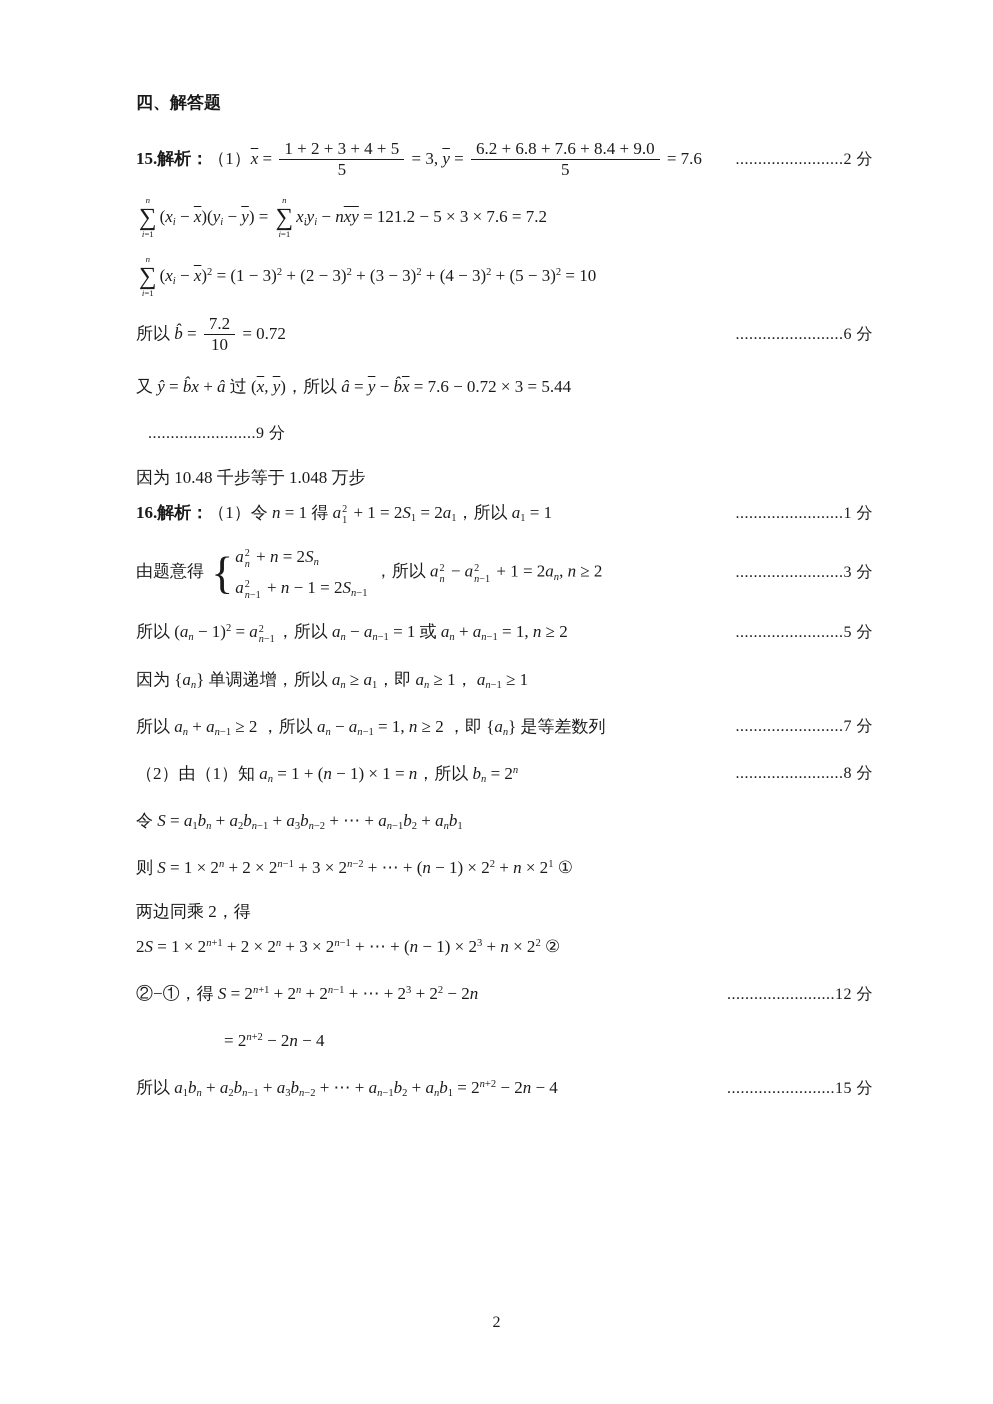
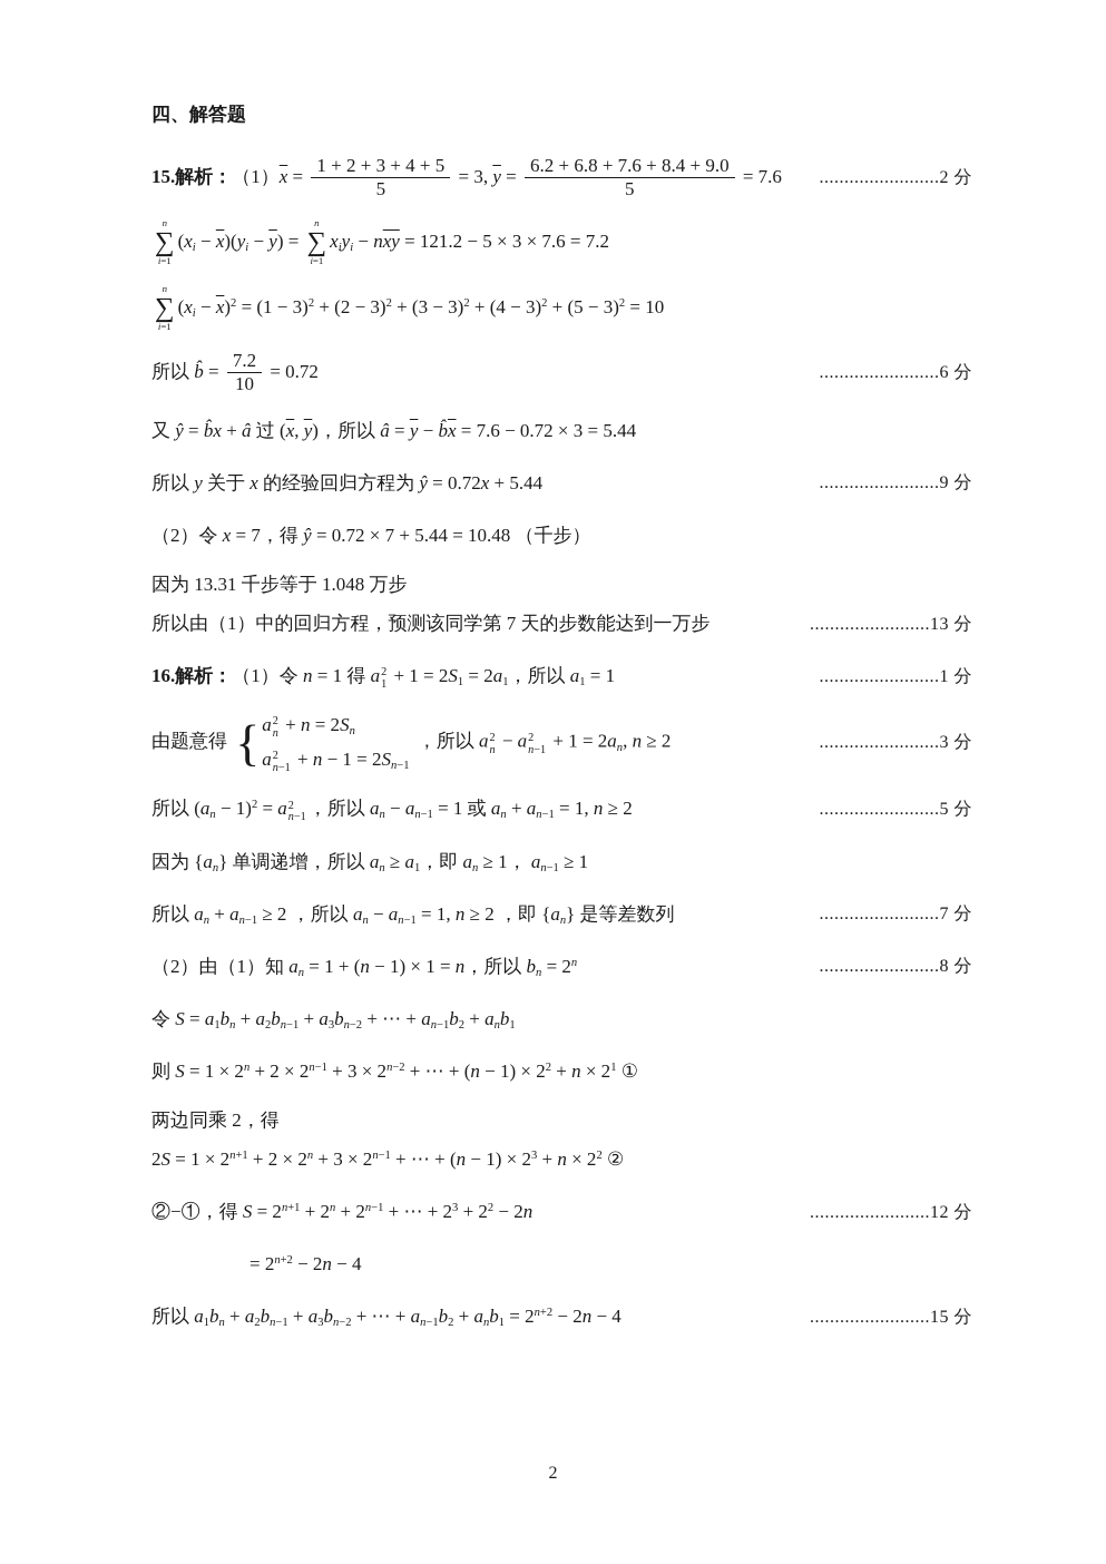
  四、解答题
  15.解析：（1）x =
  1 + 2 + 3 + 4 + 5
  5
  = 3, y =
  6.2 + 6.8 + 7.6 + 8.4 + 9.0
  5
  = 7.6
  ........................2 分
  n
  ∑
  i=1
  (xi − x)(yi − y) =
  n
  ∑
  i=1
  xiyi − nxy = 121.2 − 5 × 3 × 7.6 = 7.2
  n
  ∑
  i=1
  (xi − x)2 = (1 − 3)2 + (2 − 3)2 + (3 − 3)2 + (4 − 3)2 + (5 − 3)2 = 10
  所以 b̂ =
  7.2
  10
  = 0.72
  ........................6 分
  又 ŷ = b̂x + â 过 (x, y)，所以 â = y − b̂x = 7.6 − 0.72 × 3 = 5.44
+ 所以 y 关于 x 的经验回归方程为 ŷ = 0.72x + 5.44
  ........................9 分
+ （2）令 x = 7，得 ŷ = 0.72 × 7 + 5.44 = 10.48 （千步）
- 因为 10.48 千步等于 1.048 万步
+ 因为 13.31 千步等于 1.048 万步
+ 所以由（1）中的回归方程，预测该同学第 7 天的步数能达到一万步
+ ........................13 分
  16.解析：（1）令 n = 1 得 a
  2
  1
  + 1 = 2S1 = 2a1，所以 a1 = 1
  ........................1 分
  由题意得
  {
  a
  2
  n
  + n = 2Sn
  a
  2
  n−1
  + n − 1 = 2Sn−1
  ，所以 a
  2
  n
  − a
  2
  n−1
  + 1 = 2an, n ≥ 2
  ........................3 分
  所以 (an − 1)2 = a
  2
  n−1
  ，所以 an − an−1 = 1 或 an + an−1 = 1, n ≥ 2
  ........................5 分
  因为 {an} 单调递增，所以 an ≥ a1，即 an ≥ 1， an−1 ≥ 1
  所以 an + an−1 ≥ 2 ，所以 an − an−1 = 1, n ≥ 2 ，即 {an} 是等差数列
  ........................7 分
  （2）由（1）知 an = 1 + (n − 1) × 1 = n，所以 bn = 2n
  ........................8 分
  令 S = a1bn + a2bn−1 + a3bn−2 + ⋯ + an−1b2 + anb1
  则 S = 1 × 2n + 2 × 2n−1 + 3 × 2n−2 + ⋯ + (n − 1) × 22 + n × 21 ①
  两边同乘 2，得
  2S = 1 × 2n+1 + 2 × 2n + 3 × 2n−1 + ⋯ + (n − 1) × 23 + n × 22 ②
  ②−①，得 S = 2n+1 + 2n + 2n−1 + ⋯ + 23 + 22 − 2n
  ........................12 分
  = 2n+2 − 2n − 4
  所以 a1bn + a2bn−1 + a3bn−2 + ⋯ + an−1b2 + anb1 = 2n+2 − 2n − 4
  ........................15 分
  2
